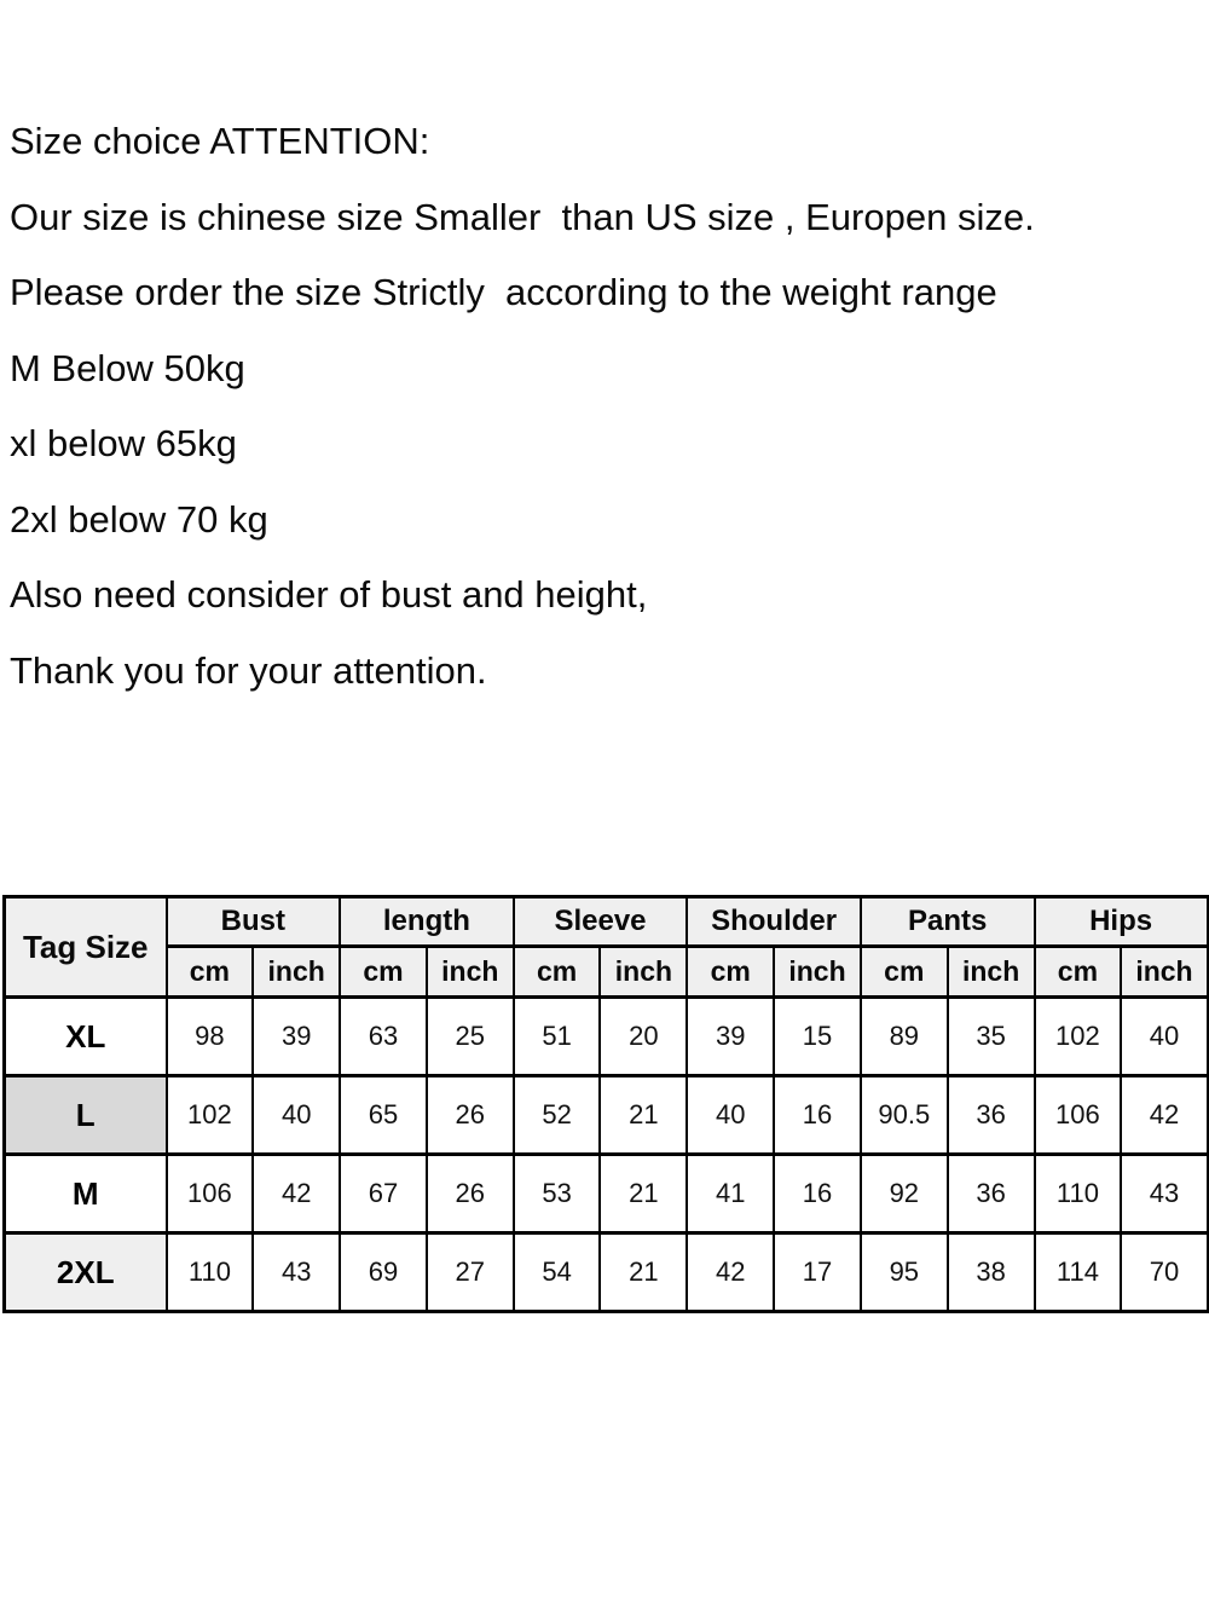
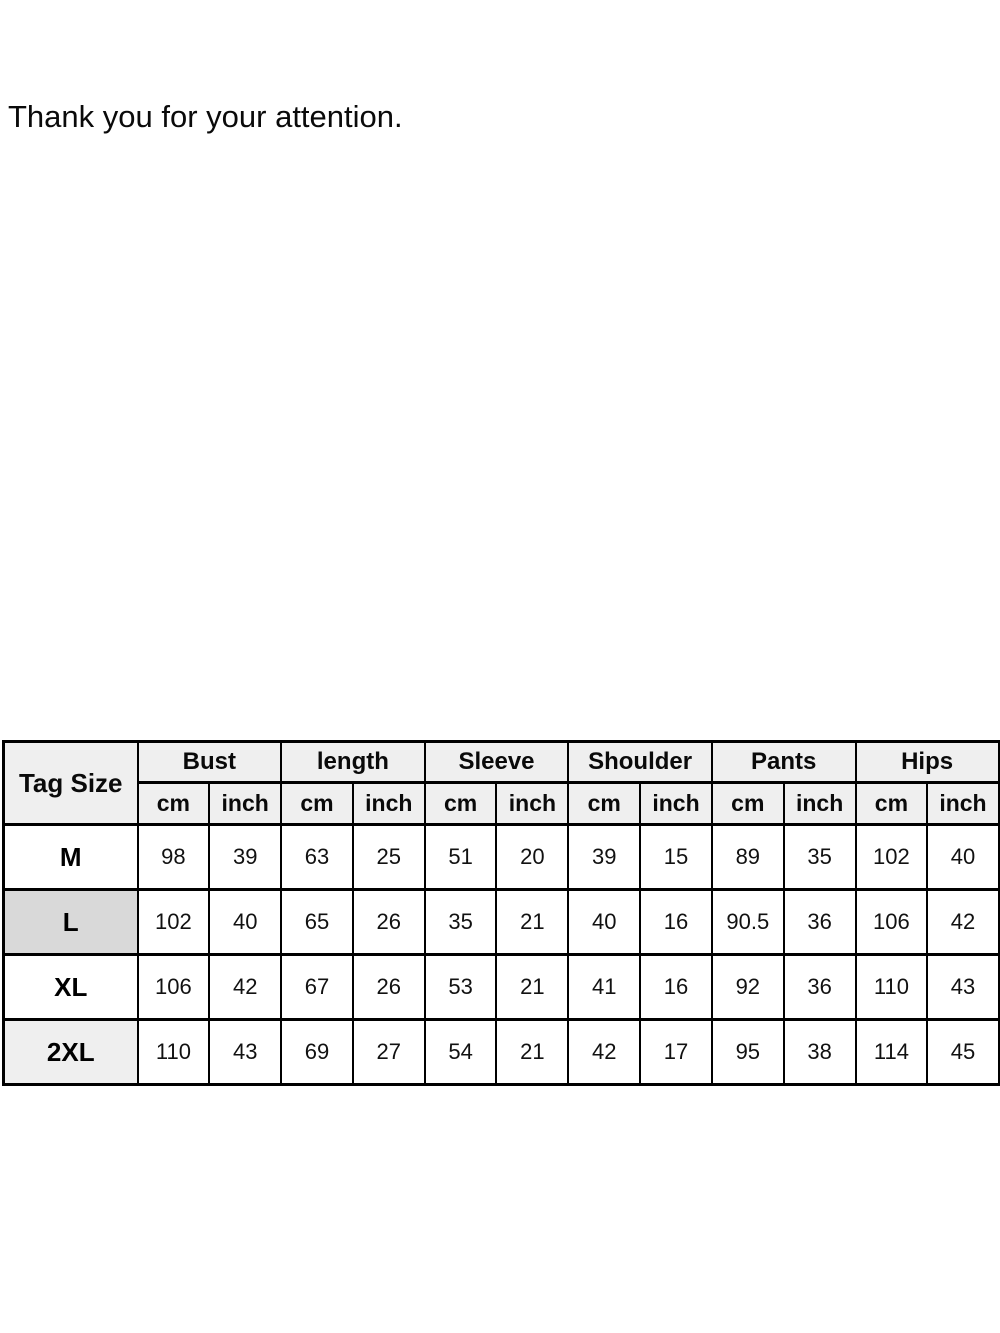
- Size choice ATTENTION:
- Our size is chinese size Smaller than US size , Europen size.
- Please order the size Strictly according to the weight range
- M Below 50kg
- xl below 65kg
- 2xl below 70 kg
- Also need consider of bust and height,
  Thank you for your attention.
  Tag Size	Bust	length	Sleeve	Shoulder	Pants	Hips
  cm	inch	cm	inch	cm	inch	cm	inch	cm	inch	cm	inch
- XL	98	39	63	25	51	20	39	15	89	35	102	40
+ M	98	39	63	25	51	20	39	15	89	35	102	40
- L	102	40	65	26	52	21	40	16	90.5	36	106	42
+ L	102	40	65	26	35	21	40	16	90.5	36	106	42
- M	106	42	67	26	53	21	41	16	92	36	110	43
+ XL	106	42	67	26	53	21	41	16	92	36	110	43
- 2XL	110	43	69	27	54	21	42	17	95	38	114	70
+ 2XL	110	43	69	27	54	21	42	17	95	38	114	45
